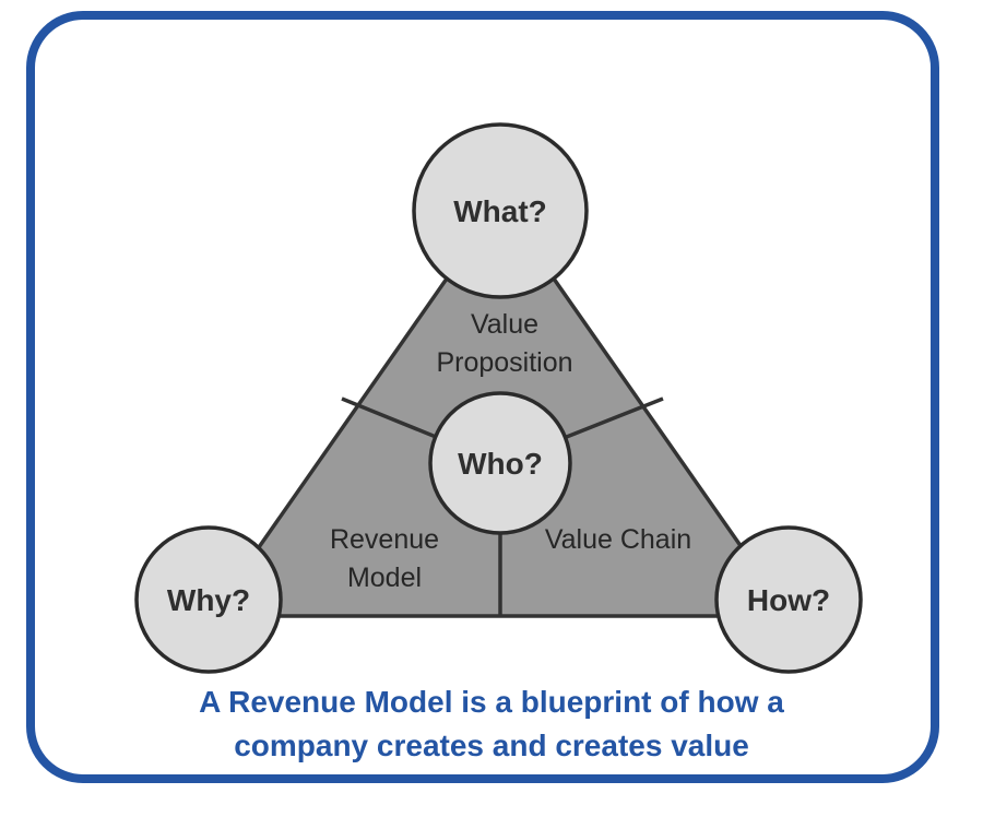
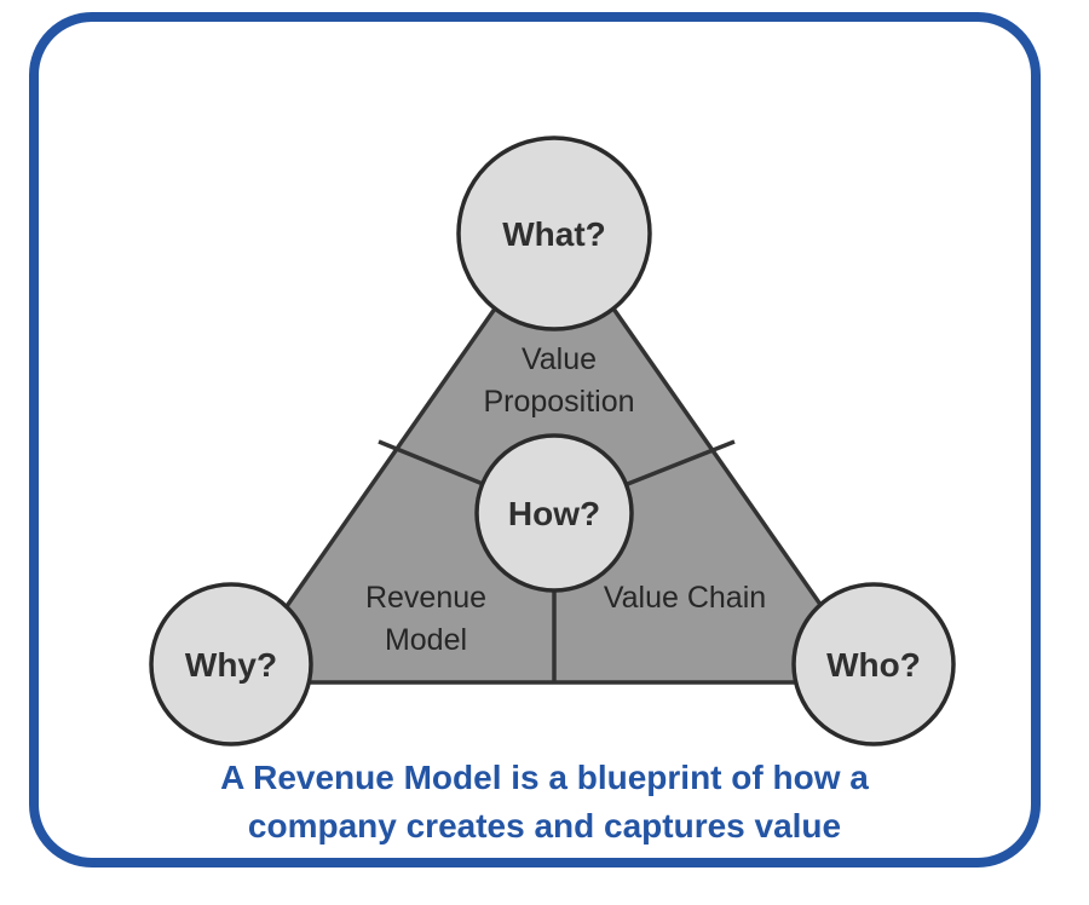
  Value
  Proposition
  Revenue
  Model
  Value Chain
  What?
- Who?
+ How?
  Why?
- How?
+ Who?
  A Revenue Model is a blueprint of how a
- company creates and creates value
+ company creates and captures value
